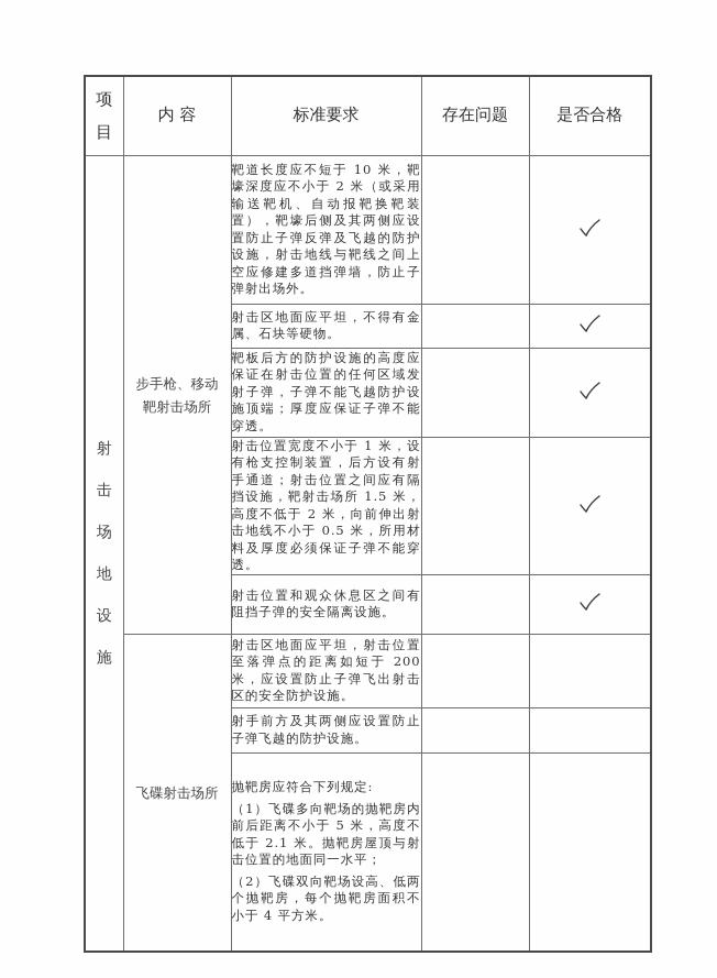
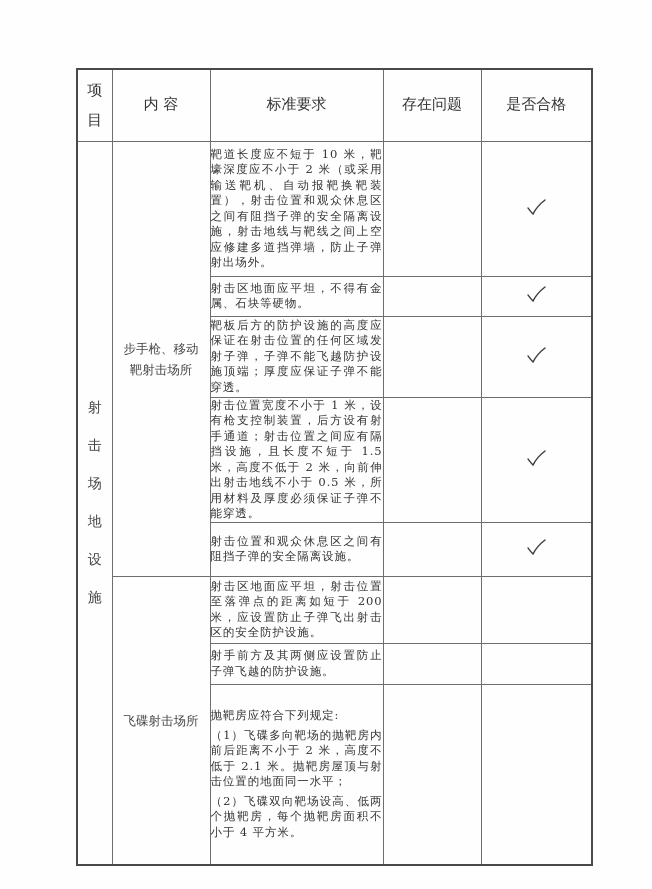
  项 目	内 容	标准要求	存在问题	是否合格
- 射 击 场 地 设 施	步手枪、移动 靶射击场所	靶道长度应不短于 10 米，靶壕深度应不小于 2 米（或采用输送靶机、自动报靶换靶装置），靶壕后侧及其两侧应设置防止子弹反弹及飞越的防护设施，射击地线与靶线之间上空应修建多道挡弹墙，防止子弹射出场外。
+ 射 击 场 地 设 施	步手枪、移动 靶射击场所	靶道长度应不短于 10 米，靶壕深度应不小于 2 米（或采用输送靶机、自动报靶换靶装置），射击位置和观众休息区之间有阻挡子弹的安全隔离设施，射击地线与靶线之间上空应修建多道挡弹墙，防止子弹射出场外。
  射击区地面应平坦，不得有金属、石块等硬物。
  靶板后方的防护设施的高度应保证在射击位置的任何区域发射子弹，子弹不能飞越防护设施顶端；厚度应保证子弹不能穿透。
- 射击位置宽度不小于 1 米，设有枪支控制装置，后方设有射手通道；射击位置之间应有隔挡设施，靶射击场所 1.5 米，高度不低于 2 米，向前伸出射击地线不小于 0.5 米，所用材料及厚度必须保证子弹不能穿透。
+ 射击位置宽度不小于 1 米，设有枪支控制装置，后方设有射手通道；射击位置之间应有隔挡设施，且长度不短于 1.5 米，高度不低于 2 米，向前伸出射击地线不小于 0.5 米，所用材料及厚度必须保证子弹不能穿透。
  射击位置和观众休息区之间有阻挡子弹的安全隔离设施。
  飞碟射击场所	射击区地面应平坦，射击位置至落弹点的距离如短于 200 米，应设置防止子弹飞出射击区的安全防护设施。
  射手前方及其两侧应设置防止子弹飞越的防护设施。
- 抛靶房应符合下列规定: （1）飞碟多向靶场的抛靶房内前后距离不小于 5 米，高度不低于 2.1 米。抛靶房屋顶与射击位置的地面同一水平； （2）飞碟双向靶场设高、低两个抛靶房，每个抛靶房面积不小于 4 平方米。
+ 抛靶房应符合下列规定: （1）飞碟多向靶场的抛靶房内前后距离不小于 2 米，高度不低于 2.1 米。抛靶房屋顶与射击位置的地面同一水平； （2）飞碟双向靶场设高、低两个抛靶房，每个抛靶房面积不小于 4 平方米。
